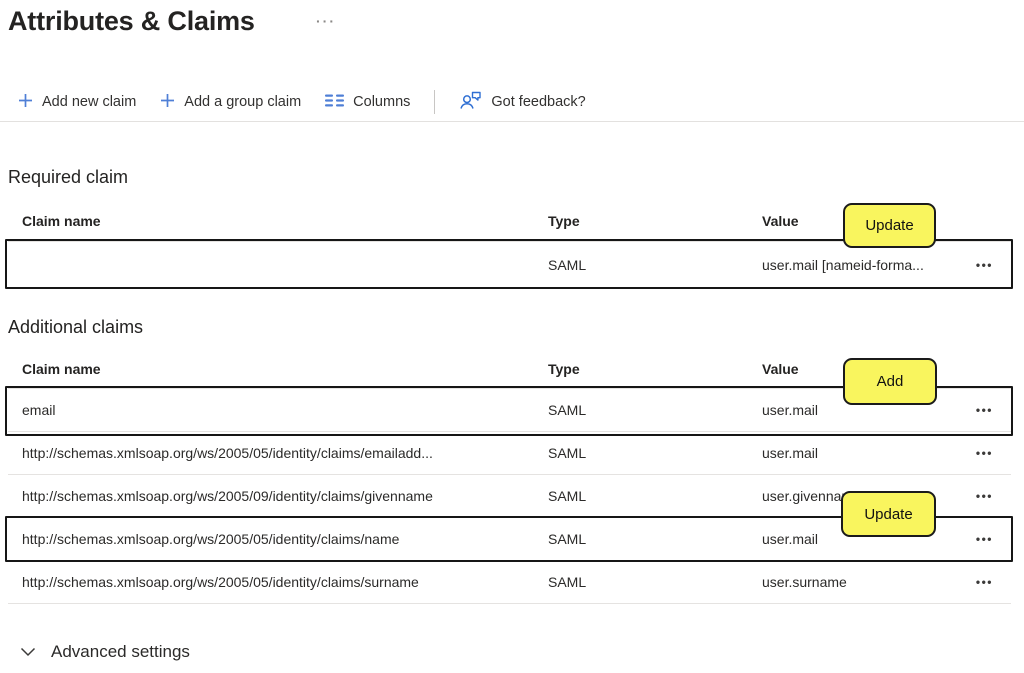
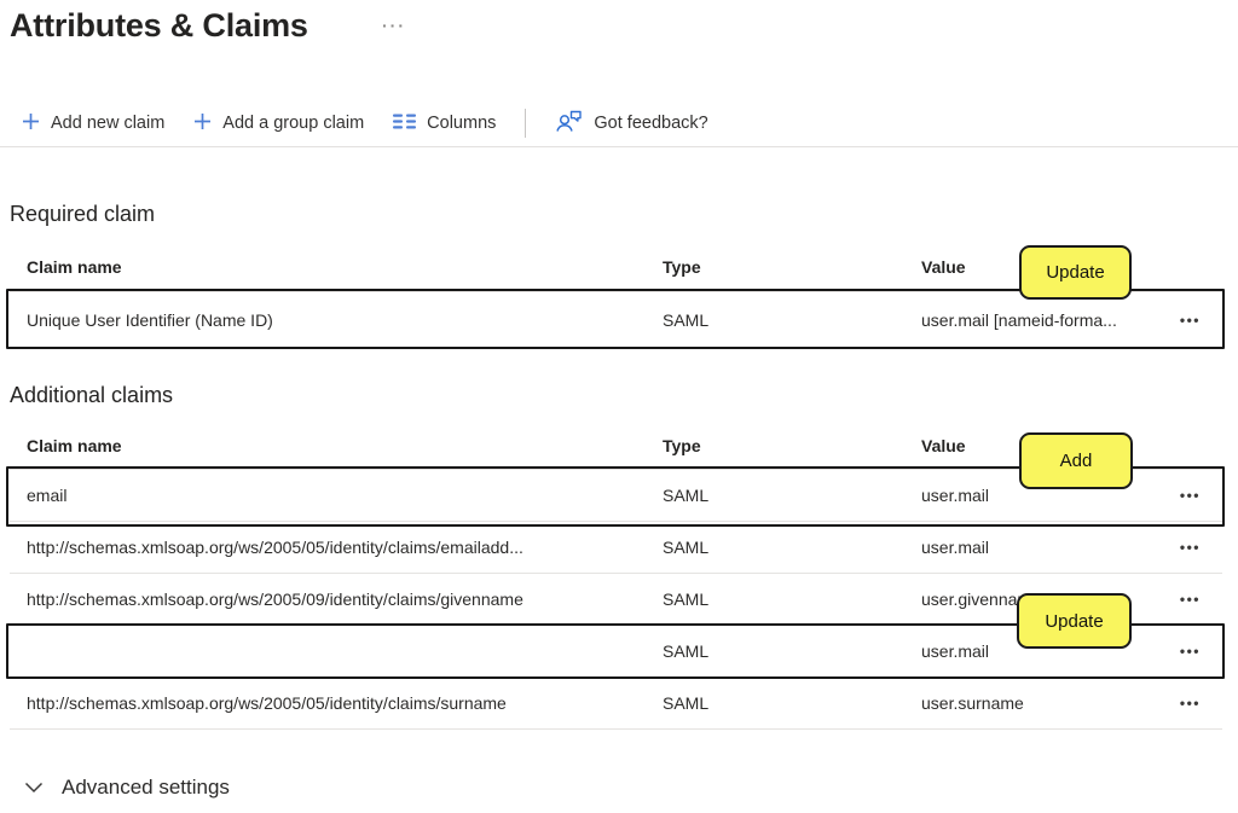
  Attributes & Claims
  ···
  Add new claim
  Add a group claim
  Columns
  Got feedback?
  Required claim
  Claim name
  Type
  Value
+ Unique User Identifier (Name ID)
  SAML
  user.mail [nameid-forma...
  •••
  Additional claims
  Claim name
  Type
  Value
  email
  SAML
  user.mail
  •••
  http://schemas.xmlsoap.org/ws/2005/05/identity/claims/emailadd...
  SAML
  user.mail
  •••
  http://schemas.xmlsoap.org/ws/2005/09/identity/claims/givenname
  SAML
  user.givenna
  •••
- http://schemas.xmlsoap.org/ws/2005/05/identity/claims/name
  SAML
  user.mail
  •••
  http://schemas.xmlsoap.org/ws/2005/05/identity/claims/surname
  SAML
  user.surname
  •••
  Update
  Add
  Update
  Advanced settings
